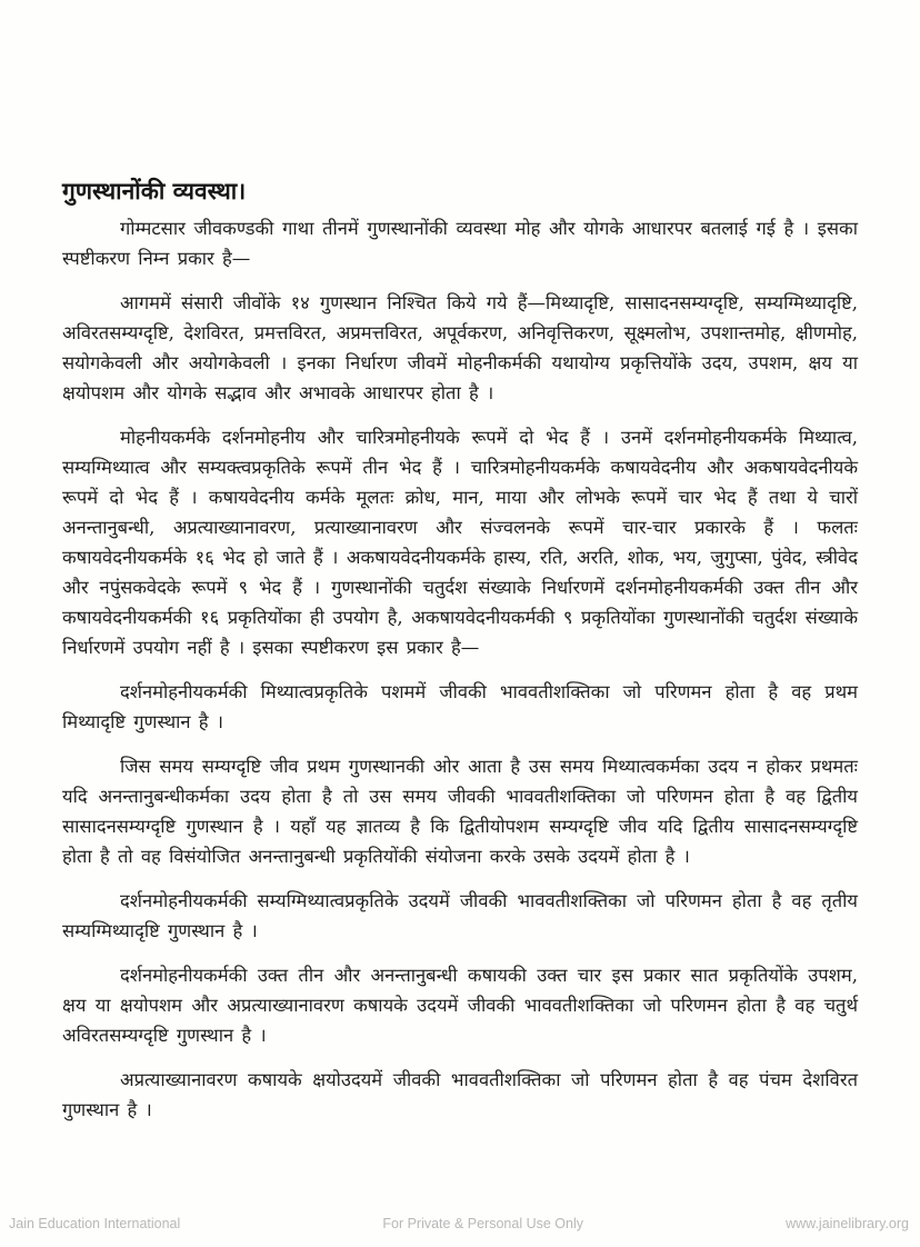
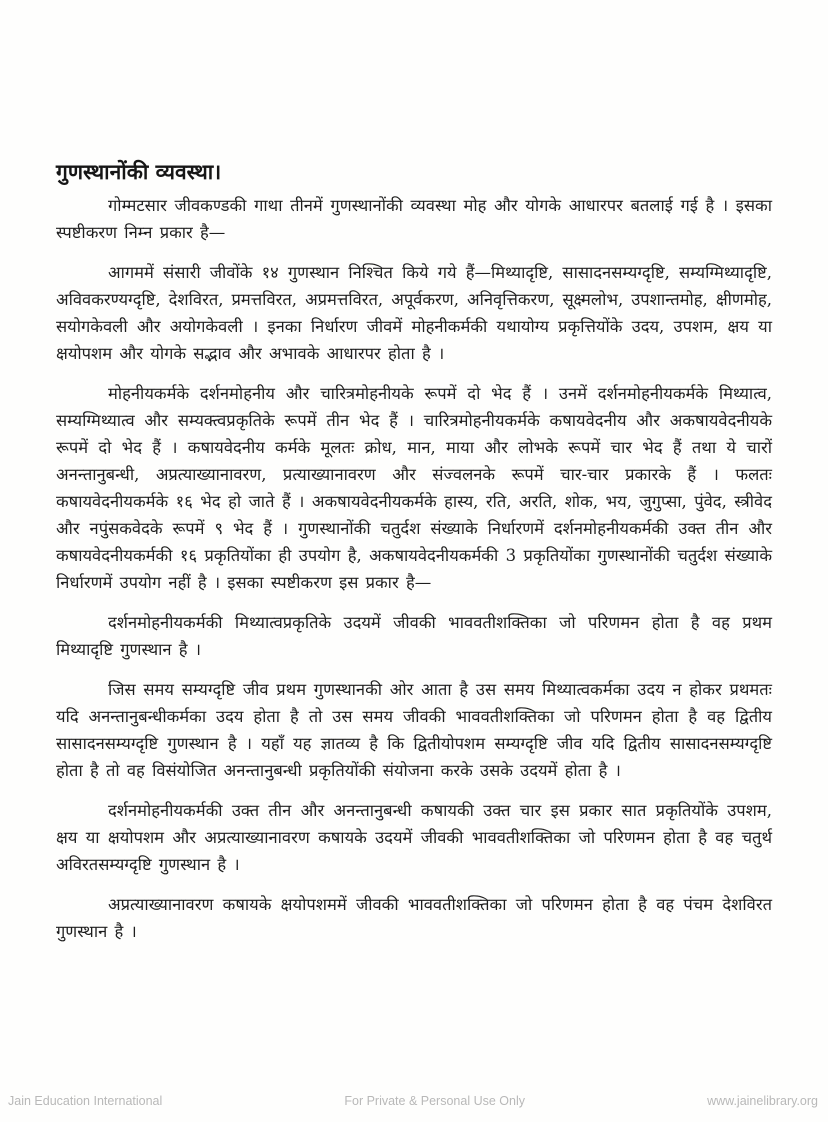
  गुणस्थानोंकी व्यवस्था।
  गोम्मटसार जीवकण्डकी गाथा तीनमें गुणस्थानोंकी व्यवस्था मोह और योगके आधारपर बतलाई गई है । इसका स्पष्टीकरण निम्न प्रकार है—
- आगममें संसारी जीवोंके १४ गुणस्थान निश्चित किये गये हैं—मिथ्यादृष्टि, सासादनसम्यग्दृष्टि, सम्यग्मिथ्यादृष्टि, अविरतसम्यग्दृष्टि, देशविरत, प्रमत्तविरत, अप्रमत्तविरत, अपूर्वकरण, अनिवृत्तिकरण, सूक्ष्मलोभ, उपशान्तमोह, क्षीणमोह, सयोगकेवली और अयोगकेवली । इनका निर्धारण जीवमें मोहनीकर्मकी यथायोग्य प्रकृत्तियोंके उदय, उपशम, क्षय या क्षयोपशम और योगके सद्भाव और अभावके आधारपर होता है ।
+ आगममें संसारी जीवोंके १४ गुणस्थान निश्चित किये गये हैं—मिथ्यादृष्टि, सासादनसम्यग्दृष्टि, सम्यग्मिथ्यादृष्टि, अविवकरण्यग्दृष्टि, देशविरत, प्रमत्तविरत, अप्रमत्तविरत, अपूर्वकरण, अनिवृत्तिकरण, सूक्ष्मलोभ, उपशान्तमोह, क्षीणमोह, सयोगकेवली और अयोगकेवली । इनका निर्धारण जीवमें मोहनीकर्मकी यथायोग्य प्रकृत्तियोंके उदय, उपशम, क्षय या क्षयोपशम और योगके सद्भाव और अभावके आधारपर होता है ।
- मोहनीयकर्मके दर्शनमोहनीय और चारित्रमोहनीयके रूपमें दो भेद हैं । उनमें दर्शनमोहनीयकर्मके मिथ्यात्व, सम्यग्मिथ्यात्व और सम्यक्त्वप्रकृतिके रूपमें तीन भेद हैं । चारित्रमोहनीयकर्मके कषायवेदनीय और अकषायवेदनीयके रूपमें दो भेद हैं । कषायवेदनीय कर्मके मूलतः क्रोध, मान, माया और लोभके रूपमें चार भेद हैं तथा ये चारों अनन्तानुबन्धी, अप्रत्याख्यानावरण, प्रत्याख्यानावरण और संज्वलनके रूपमें चार-चार प्रकारके हैं । फलतः कषायवेदनीयकर्मके १६ भेद हो जाते हैं । अकषायवेदनीयकर्मके हास्य, रति, अरति, शोक, भय, जुगुप्सा, पुंवेद, स्त्रीवेद और नपुंसकवेदके रूपमें ९ भेद हैं । गुणस्थानोंकी चतुर्दश संख्याके निर्धारणमें दर्शनमोहनीयकर्मकी उक्त तीन और कषायवेदनीयकर्मकी १६ प्रकृतियोंका ही उपयोग है, अकषायवेदनीयकर्मकी ९ प्रकृतियोंका गुणस्थानोंकी चतुर्दश संख्याके निर्धारणमें उपयोग नहीं है । इसका स्पष्टीकरण इस प्रकार है—
+ मोहनीयकर्मके दर्शनमोहनीय और चारित्रमोहनीयके रूपमें दो भेद हैं । उनमें दर्शनमोहनीयकर्मके मिथ्यात्व, सम्यग्मिथ्यात्व और सम्यक्त्वप्रकृतिके रूपमें तीन भेद हैं । चारित्रमोहनीयकर्मके कषायवेदनीय और अकषायवेदनीयके रूपमें दो भेद हैं । कषायवेदनीय कर्मके मूलतः क्रोध, मान, माया और लोभके रूपमें चार भेद हैं तथा ये चारों अनन्तानुबन्धी, अप्रत्याख्यानावरण, प्रत्याख्यानावरण और संज्वलनके रूपमें चार-चार प्रकारके हैं । फलतः कषायवेदनीयकर्मके १६ भेद हो जाते हैं । अकषायवेदनीयकर्मके हास्य, रति, अरति, शोक, भय, जुगुप्सा, पुंवेद, स्त्रीवेद और नपुंसकवेदके रूपमें ९ भेद हैं । गुणस्थानोंकी चतुर्दश संख्याके निर्धारणमें दर्शनमोहनीयकर्मकी उक्त तीन और कषायवेदनीयकर्मकी १६ प्रकृतियोंका ही उपयोग है, अकषायवेदनीयकर्मकी 3 प्रकृतियोंका गुणस्थानोंकी चतुर्दश संख्याके निर्धारणमें उपयोग नहीं है । इसका स्पष्टीकरण इस प्रकार है—
- दर्शनमोहनीयकर्मकी मिथ्यात्वप्रकृतिके पशममें जीवकी भाववतीशक्तिका जो परिणमन होता है वह प्रथम मिथ्यादृष्टि गुणस्थान है ।
+ दर्शनमोहनीयकर्मकी मिथ्यात्वप्रकृतिके उदयमें जीवकी भाववतीशक्तिका जो परिणमन होता है वह प्रथम मिथ्यादृष्टि गुणस्थान है ।
  जिस समय सम्यग्दृष्टि जीव प्रथम गुणस्थानकी ओर आता है उस समय मिथ्यात्वकर्मका उदय न होकर प्रथमतः यदि अनन्तानुबन्धीकर्मका उदय होता है तो उस समय जीवकी भाववतीशक्तिका जो परिणमन होता है वह द्वितीय सासादनसम्यग्दृष्टि गुणस्थान है । यहाँ यह ज्ञातव्य है कि द्वितीयोपशम सम्यग्दृष्टि जीव यदि द्वितीय सासादनसम्यग्दृष्टि होता है तो वह विसंयोजित अनन्तानुबन्धी प्रकृतियोंकी संयोजना करके उसके उदयमें होता है ।
- दर्शनमोहनीयकर्मकी सम्यग्मिथ्यात्वप्रकृतिके उदयमें जीवकी भाववतीशक्तिका जो परिणमन होता है वह तृतीय सम्यग्मिथ्यादृष्टि गुणस्थान है ।
  दर्शनमोहनीयकर्मकी उक्त तीन और अनन्तानुबन्धी कषायकी उक्त चार इस प्रकार सात प्रकृतियोंके उपशम, क्षय या क्षयोपशम और अप्रत्याख्यानावरण कषायके उदयमें जीवकी भाववतीशक्तिका जो परिणमन होता है वह चतुर्थ अविरतसम्यग्दृष्टि गुणस्थान है ।
- अप्रत्याख्यानावरण कषायके क्षयोउदयमें जीवकी भाववतीशक्तिका जो परिणमन होता है वह पंचम देशविरत गुणस्थान है ।
+ अप्रत्याख्यानावरण कषायके क्षयोपशममें जीवकी भाववतीशक्तिका जो परिणमन होता है वह पंचम देशविरत गुणस्थान है ।
  Jain Education International
  For Private & Personal Use Only
  www.jainelibrary.org
